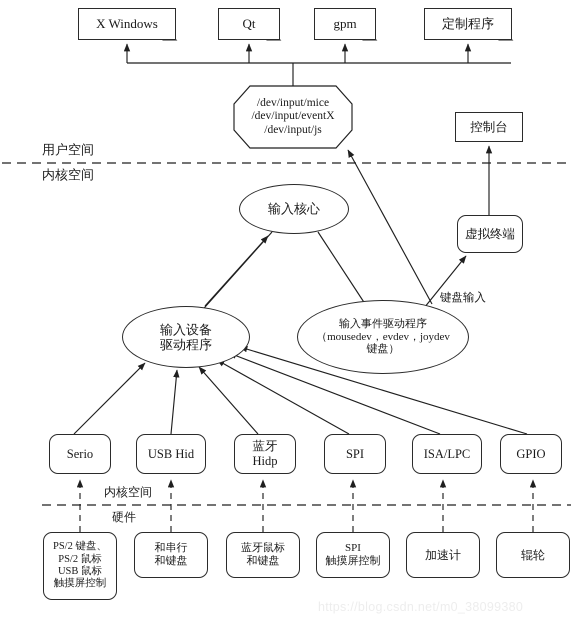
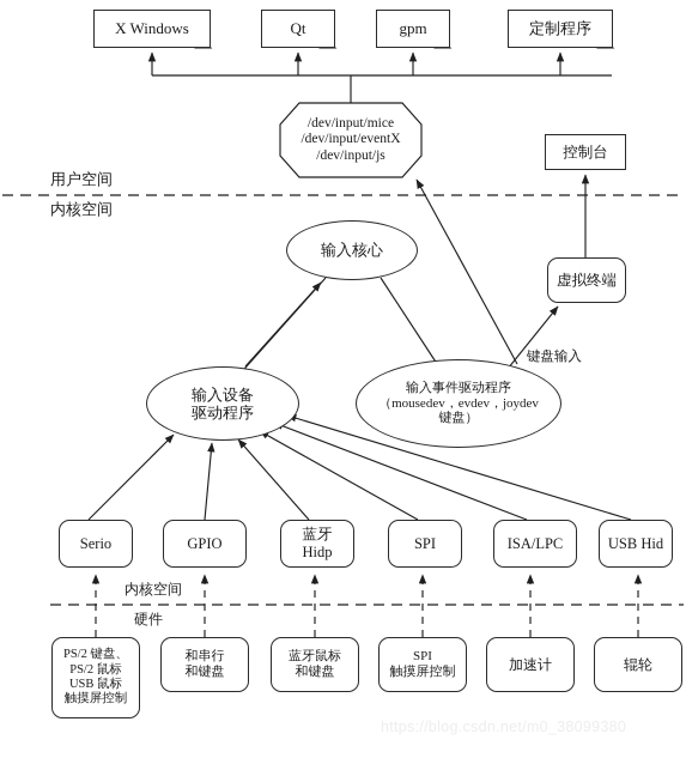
  X Windows
  Qt
  gpm
  定制程序
  /dev/input/mice
  /dev/input/eventX
  /dev/input/js
  用户空间
  内核空间
  内核空间
  硬件
  键盘输入
  控制台
  虚拟终端
  输入核心
  输入设备
  驱动程序
  输入事件驱动程序
  （mousedev，evdev，joydev
  键盘）
  Serio
- USB Hid
+ GPIO
  蓝牙
  Hidp
  SPI
  ISA/LPC
- GPIO
+ USB Hid
  PS/2 键盘、
  PS/2 鼠标
  USB 鼠标
  触摸屏控制
  和串行
  和键盘
  蓝牙鼠标
  和键盘
  SPI
  触摸屏控制
  加速计
  辊轮
